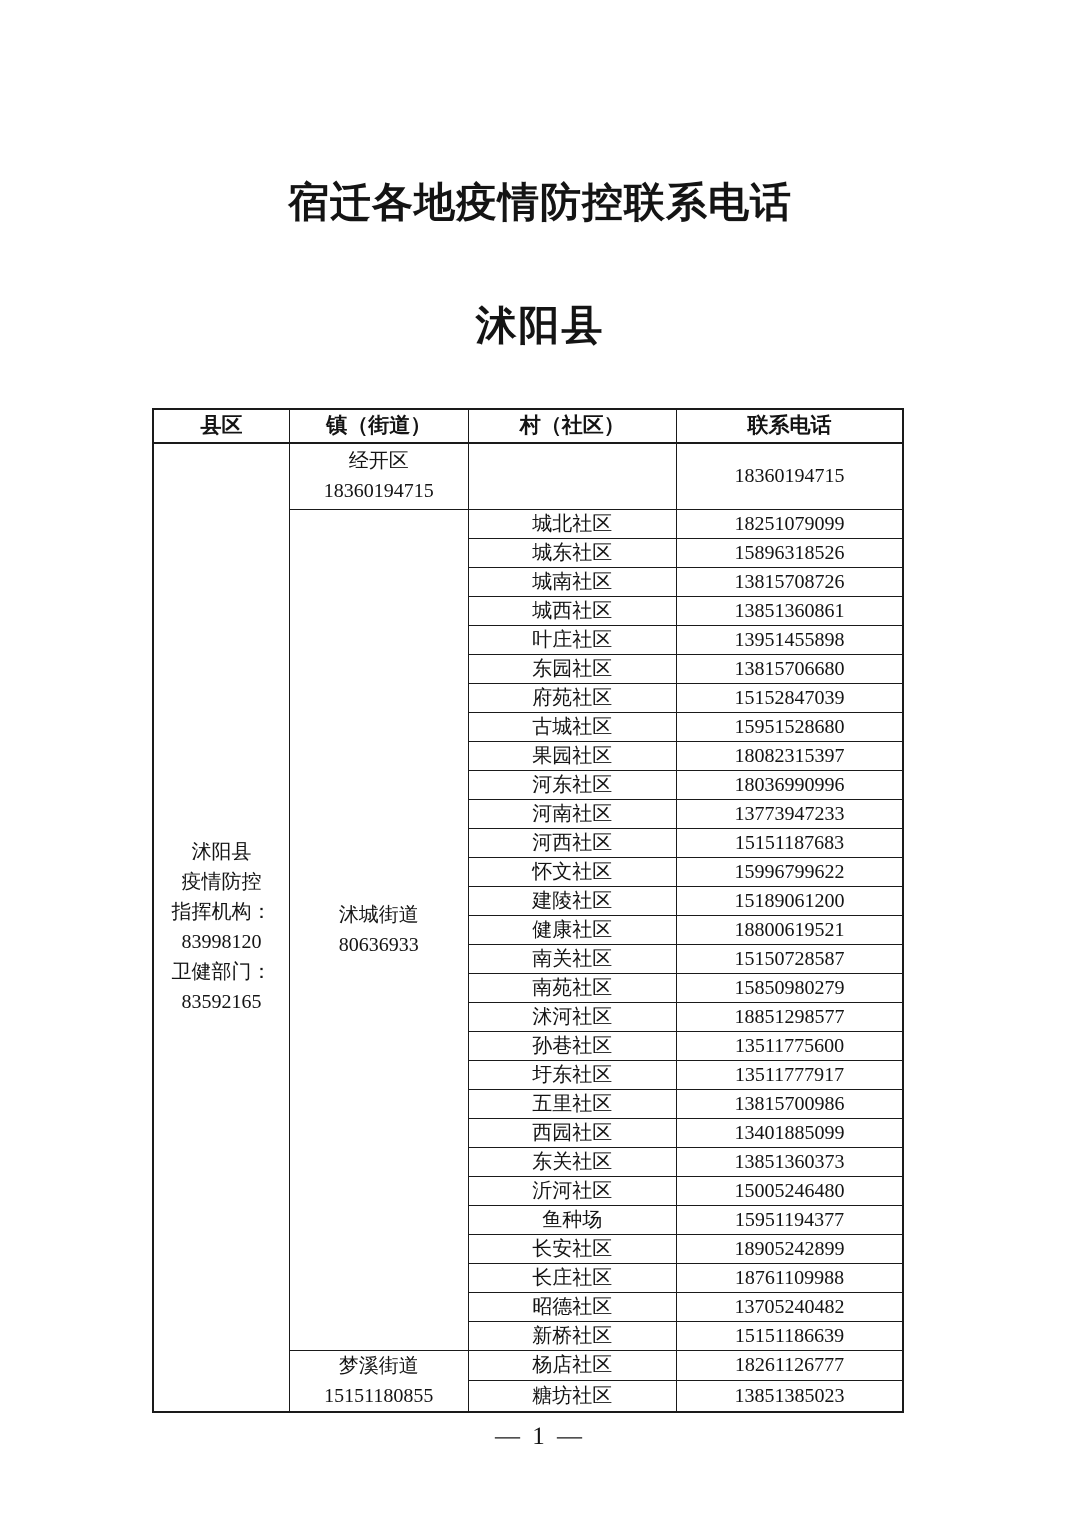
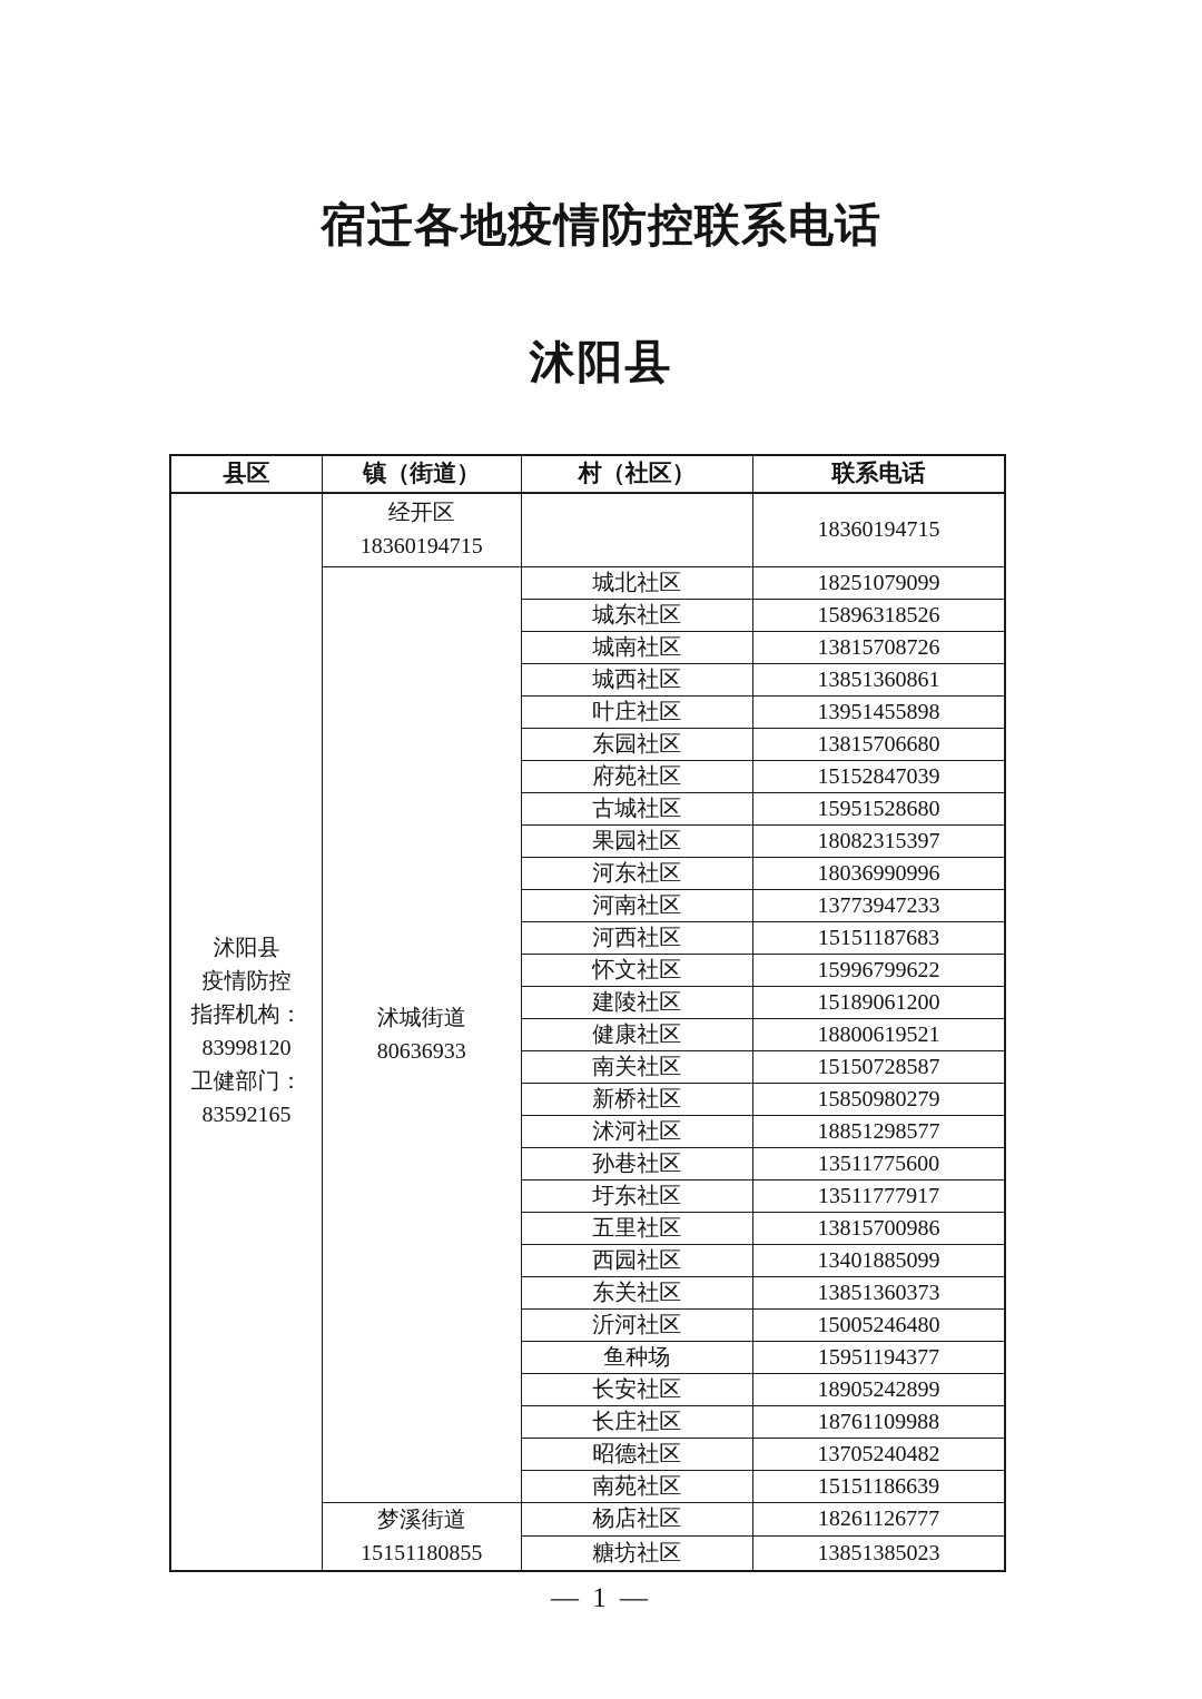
  宿迁各地疫情防控联系电话
  沭阳县
  县区	镇（街道）	村（社区）	联系电话
  沭阳县疫情防控指挥机构：83998120卫健部门：83592165	经开区18360194715		18360194715
  沭城街道80636933	城北社区	18251079099
  城东社区	15896318526
  城南社区	13815708726
  城西社区	13851360861
  叶庄社区	13951455898
  东园社区	13815706680
  府苑社区	15152847039
  古城社区	15951528680
  果园社区	18082315397
  河东社区	18036990996
  河南社区	13773947233
  河西社区	15151187683
  怀文社区	15996799622
  建陵社区	15189061200
  健康社区	18800619521
  南关社区	15150728587
- 南苑社区	15850980279
+ 新桥社区	15850980279
  沭河社区	18851298577
  孙巷社区	13511775600
  圩东社区	13511777917
  五里社区	13815700986
  西园社区	13401885099
  东关社区	13851360373
  沂河社区	15005246480
  鱼种场	15951194377
  长安社区	18905242899
  长庄社区	18761109988
  昭德社区	13705240482
- 新桥社区	15151186639
+ 南苑社区	15151186639
  梦溪街道15151180855	杨店社区	18261126777
  糖坊社区	13851385023
  — 1 —
